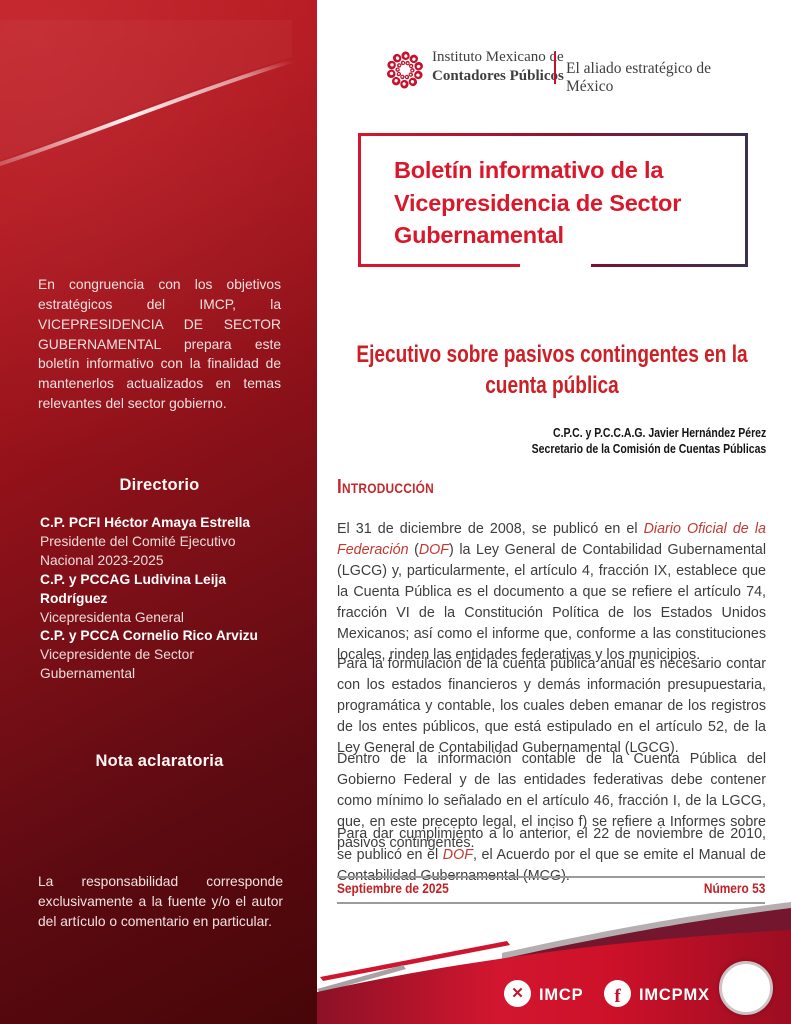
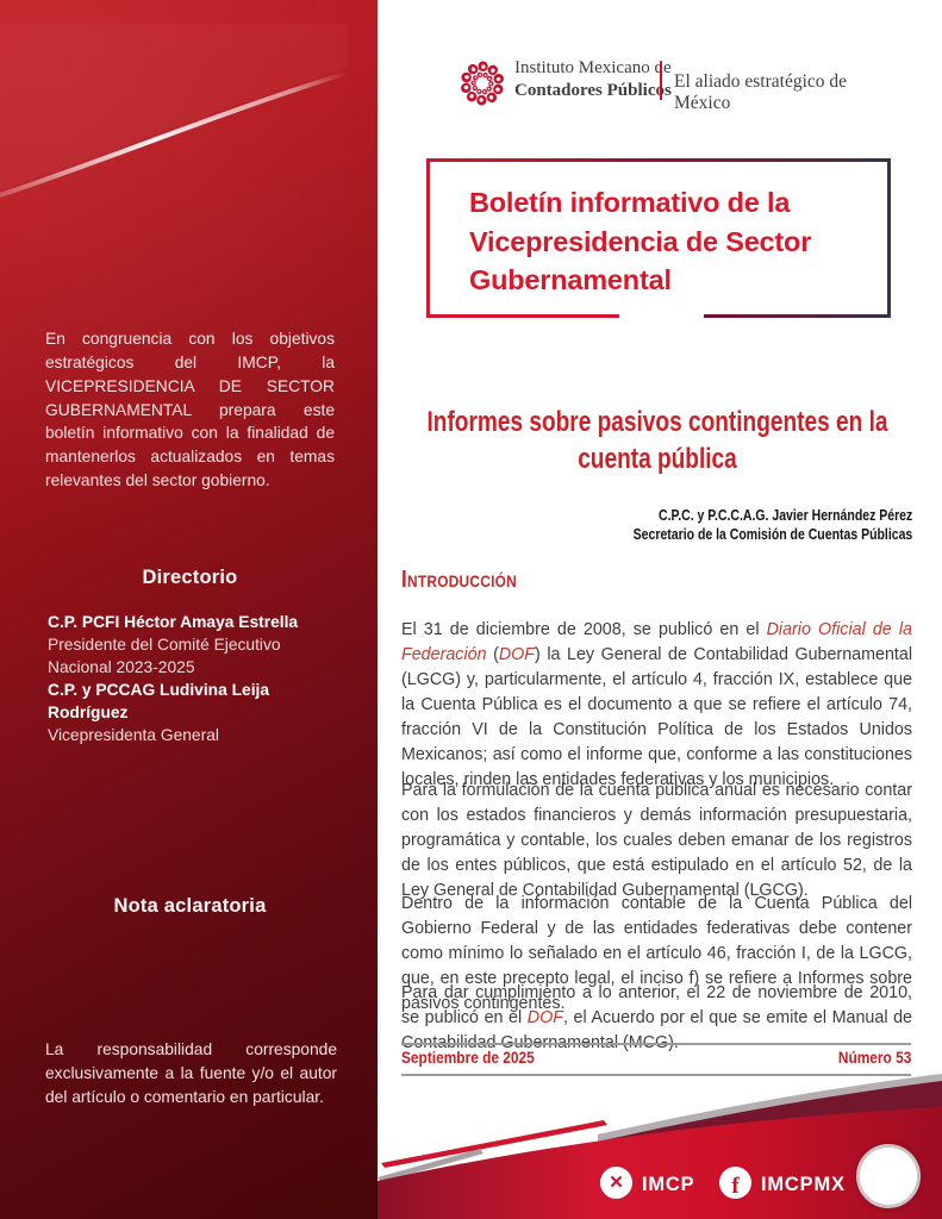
  En congruencia con los objetivos estratégicos del IMCP, la VICEPRESIDENCIA DE SECTOR GUBERNAMENTAL prepara este boletín informativo con la finalidad de mantenerlos actualizados en temas relevantes del sector gobierno.
  Directorio
  C.P. PCFI Héctor Amaya Estrella
  Presidente del Comité Ejecutivo Nacional 2023-2025
  C.P. y PCCAG Ludivina Leija Rodríguez
  Vicepresidenta General
- C.P. y PCCA Cornelio Rico Arvizu
- Vicepresidente de Sector Gubernamental
  Nota aclaratoria
  La responsabilidad corresponde exclusivamente a la fuente y/o el autor del artículo o comentario en particular.
  Instituto Mexicanoe
  Contadores Públics
  El aliado estratégico de México
  Boletín informativo de la Vicepresidencia de Sector Gubernamental
- Ejecutivo sobre pasivos contingentes en la cuenta pública
+ Informes sobre pasivos contingentes en la cuenta pública
  C.P.C. y P.C.C.A.G. Javier Hernández Pérez
  Secretario de la Comisión de Cuentas Públicas
  Introducción
  El 31 de diciembre de 2008, se publicó en el Diario Oficial de la Federación (DOF) la Ley General de Contabilidad Gubernamental (LGCG) y, particularmente, el artículo 4, fracción IX, establece que la Cuenta Pública es el documento a que se refiere el artículo 74, fracción VI de la Constitución Política de los Estados Unidos Mexicanos; así como el informe que, conforme a las constituciones locales, rinden las entidades federativas y los municipios.
  Para la formulación de la cuenta pública anual es necesario contar con los estados financieros y demás información presupuestaria, programática y contable, los cuales deben emanar de los registros de los entes públicos, que está estipulado en el artículo 52, de la Ley General de Contabilidad Gubernamental (LGCG).
  Dentro de la información contable de la Cuenta Pública del Gobierno Federal y de las entidades federativas debe contener como mínimo lo señalado en el artículo 46, fracción I, de la LGCG, que, en este precepto legal, el inciso f) se refiere a Informes sobre pasivos contingentes.
  Para dar cumplimiento a lo anterior, el 22 de noviembre de 2010, se publicó en el DOF, el Acuerdo por el que se emite el Manual de
  Septiembre de 2025
  Número 53
  ✕
  IMCP
  f
  IMCPMX
